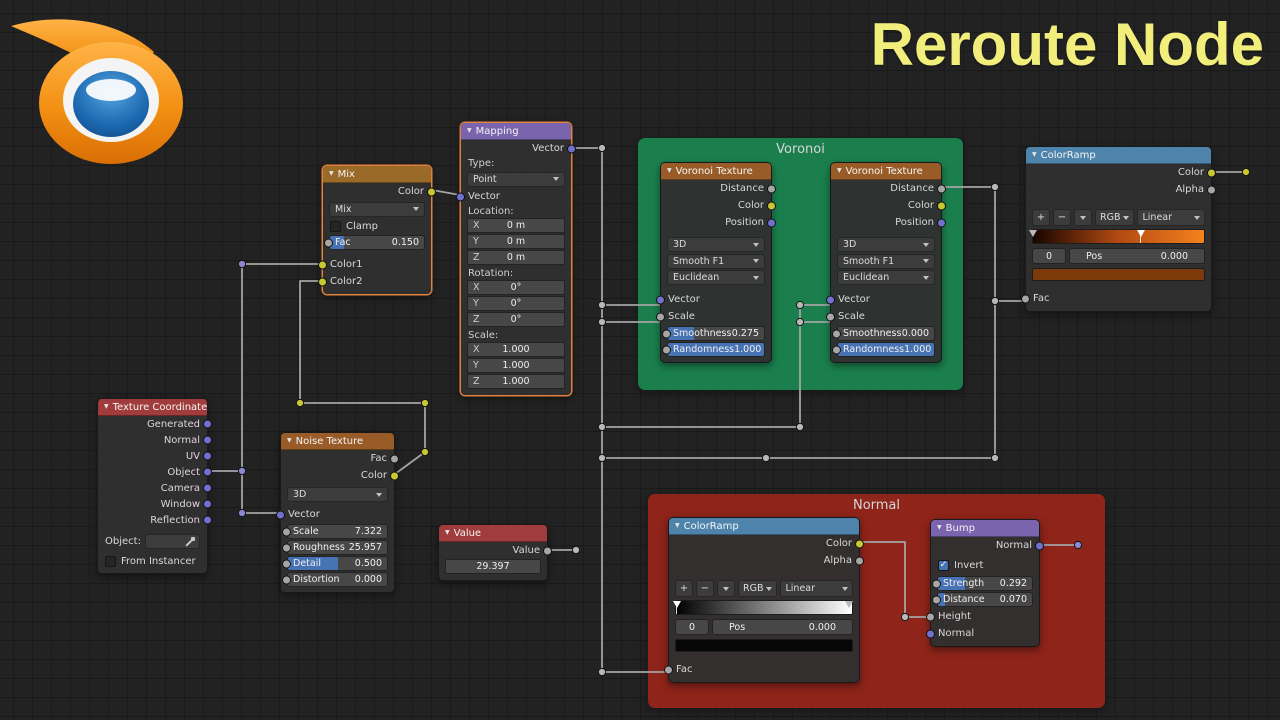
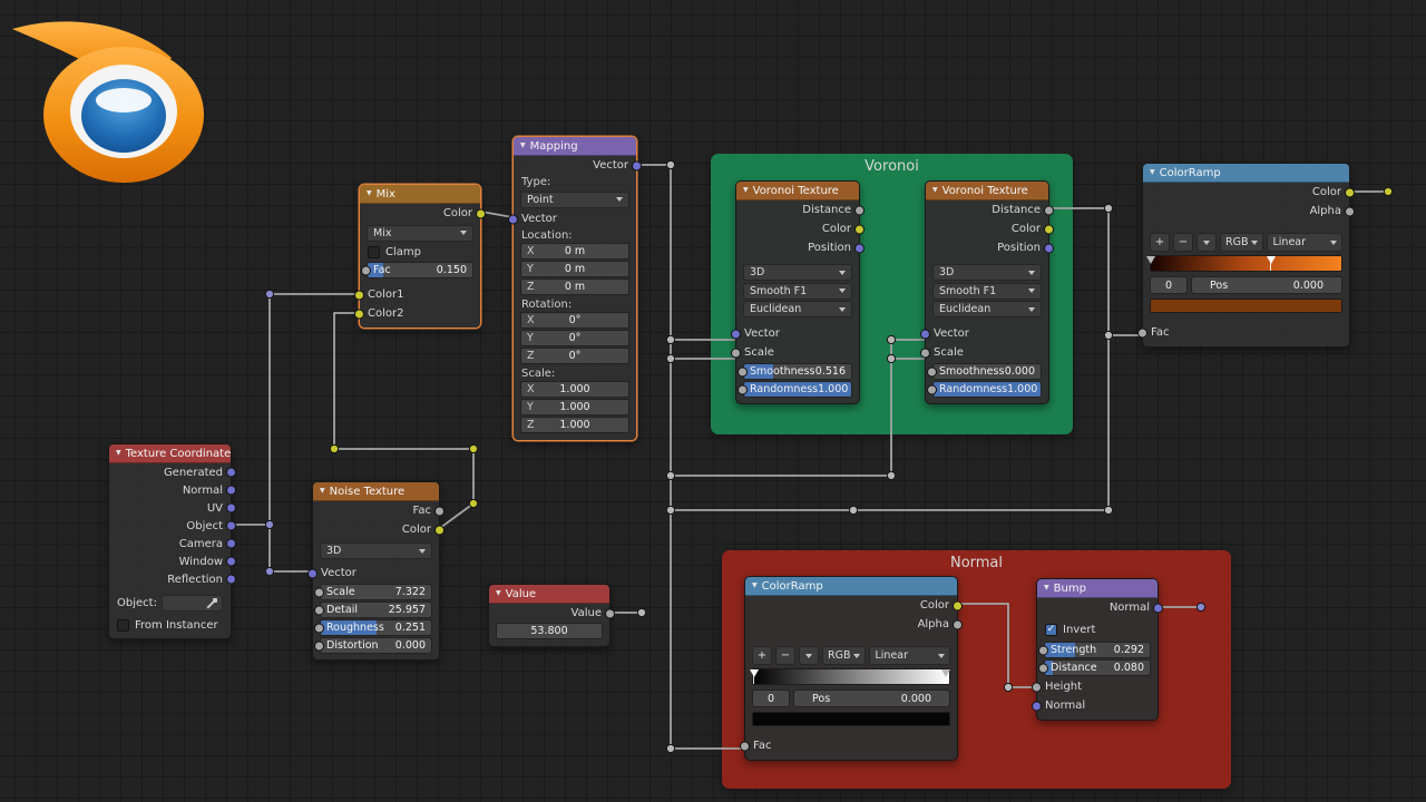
- Reroute Node
  Voronoi
  Normal
  Mix
  Color
  Mix
  Clamp
  Fac
  0.150
  Color1
  Color2
  Mapping
  Vector
  Type:
  Point
  Vector
  Location:
  X
  0 m
  Y
  0 m
  Z
  0 m
  Rotation:
  X
  0°
  Y
  0°
  Z
  0°
  Scale:
  X
  1.000
  Y
  1.000
  Z
  1.000
  Voronoi Texture
  Distance
  Color
  Position
  3D
  Smooth F1
  Euclidean
  Vector
  Scale
  Smoothness
- 0.275
+ 0.516
  Randomness
  1.000
  Voronoi Texture
  Distance
  Color
  Position
  3D
  Smooth F1
  Euclidean
  Vector
  Scale
  Smoothness
  0.000
  Randomness
  1.000
  ColorRamp
  Color
  Alpha
  +
  −
  RGB
  Linear
  0
  Pos
  0.000
  Fac
  Texture Coordinate
  Generated
  Normal
  UV
  Object
  Camera
  Window
  Reflection
  Object:
  From Instancer
  Noise Texture
  Fac
  Color
  3D
  Vector
  Scale
  7.322
- Roughness
+ Detail
  25.957
- Detail
+ Roughness
- 0.500
+ 0.251
  Distortion
  0.000
  Value
  Value
- 29.397
+ 53.800
  ColorRamp
  Color
  Alpha
  +
  −
  RGB
  Linear
  0
  Pos
  0.000
  Fac
  Bump
  Normal
  ✓
  Invert
  Strength
  0.292
  Distance
- 0.070
+ 0.080
  Height
  Normal
